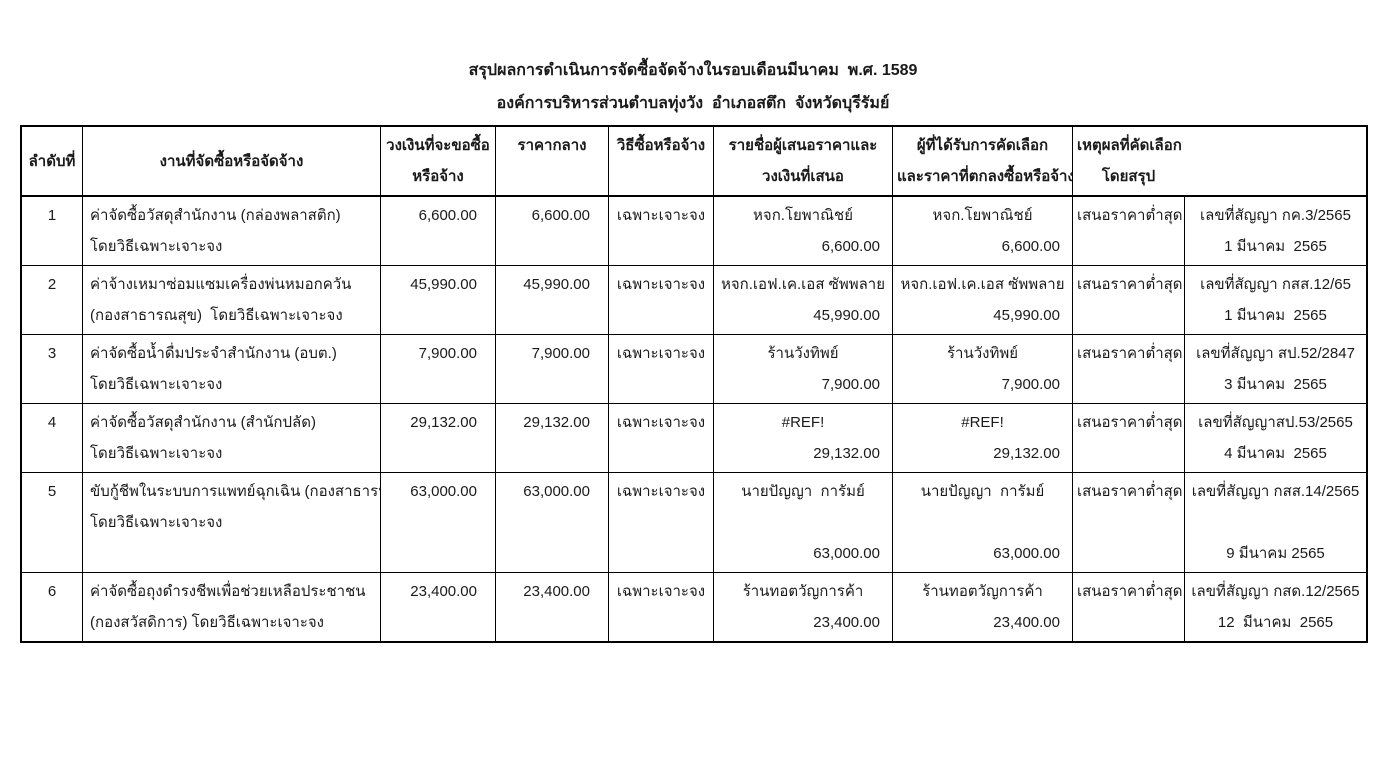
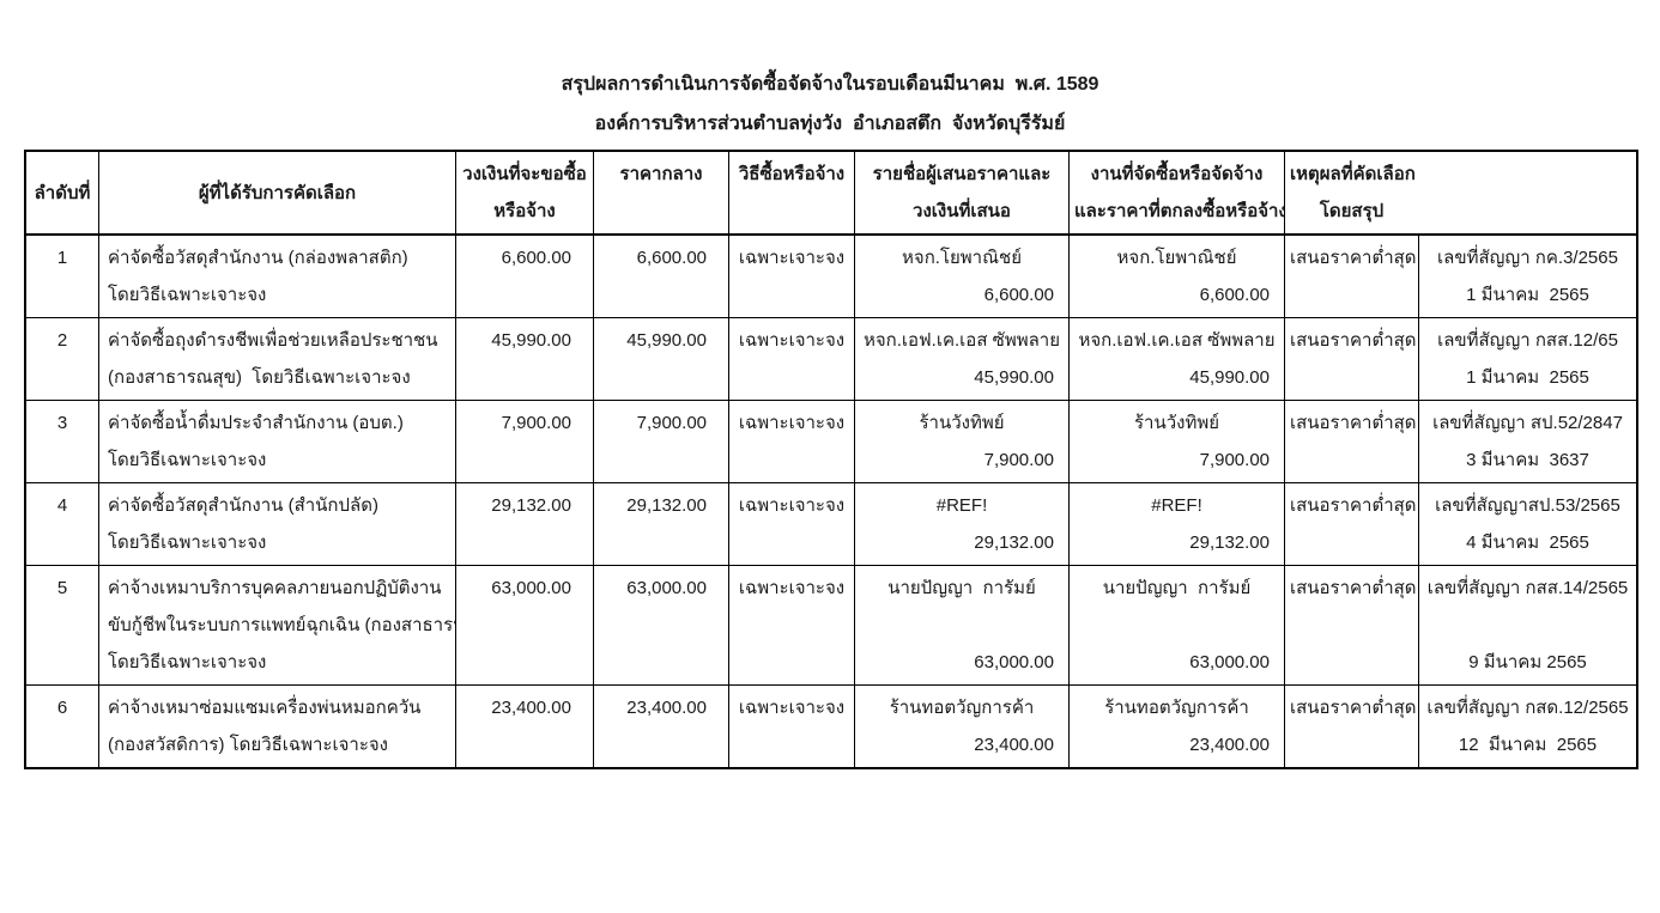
  สรุปผลการดำเนินการจัดซื้อจัดจ้างในรอบเดือนมีนาคม พ.ศ. 1589
  องค์การบริหารส่วนตำบลทุ่งวัง อำเภอสตึก จังหวัดบุรีรัมย์
  ลำดับที่
- งานที่จัดซื้อหรือจัดจ้าง
+ ผู้ที่ได้รับการคัดเลือก
  วงเงินที่จะขอซื้อ
  หรือจ้าง
  ราคากลาง
  วิธีซื้อหรือจ้าง
  รายชื่อผู้เสนอราคาและ
  วงเงินที่เสนอ
- ผู้ที่ได้รับการคัดเลือก
+ งานที่จัดซื้อหรือจัดจ้าง
  และราคาที่ตกลงซื้อหรือจ้า
  เหตุผลที่คัดเลือก
  โดยสรุป
  1
  ค่าจัดซื้อวัสดุสำนักงาน (กล่องพลาสติก)
  โดยวิธีเฉพาะเจาะจง
  6,600.00
  6,600.00
  เฉพาะเจาะจง
  หจก.โยพาณิชย์
  6,600.00
  หจก.โยพาณิชย์
  6,600.00
  เสนอราคาต่ำสุด
  เลขที่สัญญา กค.3/2565
  1 มีนาคม 2565
  2
- ค่าจ้างเหมาซ่อมแซมเครื่องพ่นหมอกควัน
+ ค่าจัดซื้อถุงดำรงชีพเพื่อช่วยเหลือประชาชน
  (กองสาธารณสุข) โดยวิธีเฉพาะเจาะจง
  45,990.00
  45,990.00
  เฉพาะเจาะจง
  หจก.เอฟ.เค.เอส ซัพพลาย
  45,990.00
  หจก.เอฟ.เค.เอส ซัพพลาย
  45,990.00
  เสนอราคาต่ำสุด
  เลขที่สัญญา กสส.12/65
  1 มีนาคม 2565
  3
  ค่าจัดซื้อน้ำดื่มประจำสำนักงาน (อบต.)
  โดยวิธีเฉพาะเจาะจง
  7,900.00
  7,900.00
  เฉพาะเจาะจง
  ร้านวังทิพย์
  7,900.00
  ร้านวังทิพย์
  7,900.00
  เสนอราคาต่ำสุด
  เลขที่สัญญา สป.52/2847
- 3 มีนาคม 2565
+ 3 มีนาคม 3637
  4
  ค่าจัดซื้อวัสดุสำนักงาน (สำนักปลัด)
  โดยวิธีเฉพาะเจาะจง
  29,132.00
  29,132.00
  เฉพาะเจาะจง
  #REF!
  29,132.00
  #REF!
  29,132.00
  เสนอราคาต่ำสุด
  เลขที่สัญญาสป.53/2565
  4 มีนาคม 2565
  5
+ ค่าจ้างเหมาบริการบุคคลภายนอกปฏิบัติงาน
  ขับกู้ชีพในระบบการแพทย์ฉุกเฉิน (กองสาธาร
  โดยวิธีเฉพาะเจาะจง
  63,000.00
  63,000.00
  เฉพาะเจาะจง
  นายปัญญา การัมย์
  63,000.00
  นายปัญญา การัมย์
  63,000.00
  เสนอราคาต่ำสุด
  เลขที่สัญญา กสส.14/2565
  9 มีนาคม 2565
  6
- ค่าจัดซื้อถุงดำรงชีพเพื่อช่วยเหลือประชาชน
+ ค่าจ้างเหมาซ่อมแซมเครื่องพ่นหมอกควัน
  (กองสวัสดิการ) โดยวิธีเฉพาะเจาะจง
  23,400.00
  23,400.00
  เฉพาะเจาะจง
  ร้านทอตวัญการค้า
  23,400.00
  ร้านทอตวัญการค้า
  23,400.00
  เสนอราคาต่ำสุด
  เลขที่สัญญา กสด.12/2565
  12 มีนาคม 2565
